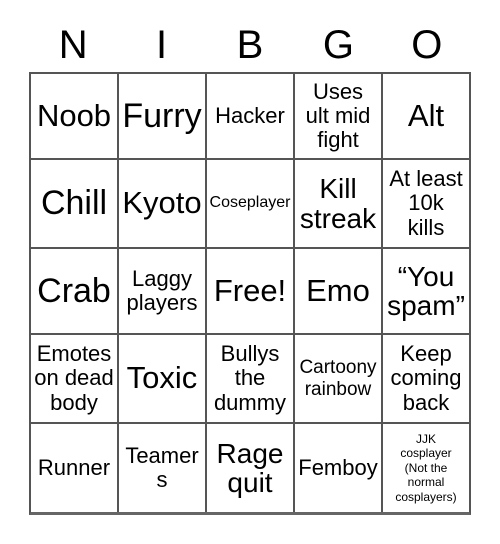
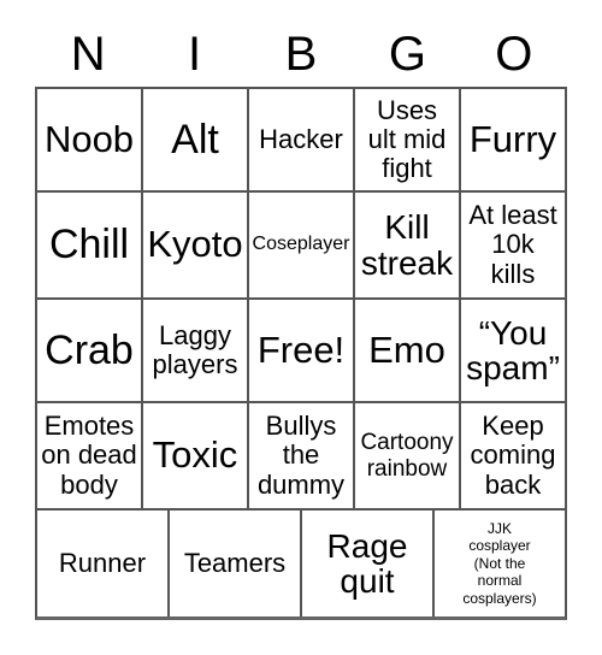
  N
  I
  B
  G
  O
  Noob
- Furry
+ Alt
  Hacker
  Uses
  ult mid
  fight
- Alt
+ Furry
  Chill
  Kyoto
  Coseplayer
  Kill
  streak
  At least
  10k
  kills
  Crab
  Laggy
  players
  Free!
  Emo
  “You
  spam”
  Emotes
  on dead
  body
  Toxic
  Bullys
  the
  dummy
  Cartoony
  rainbow
  Keep
  coming
  back
  Runner
  Teamers
  Rage
  quit
- Femboy
  JJK
  cosplayer
  (Not the
  normal
  cosplayers)
